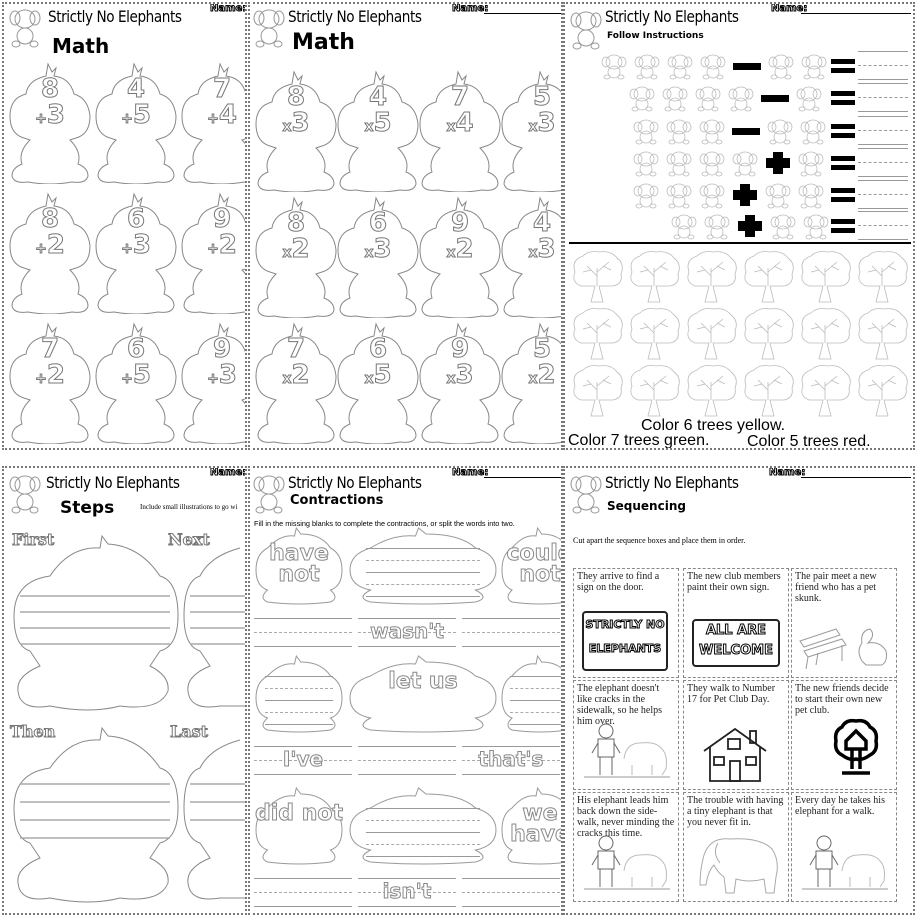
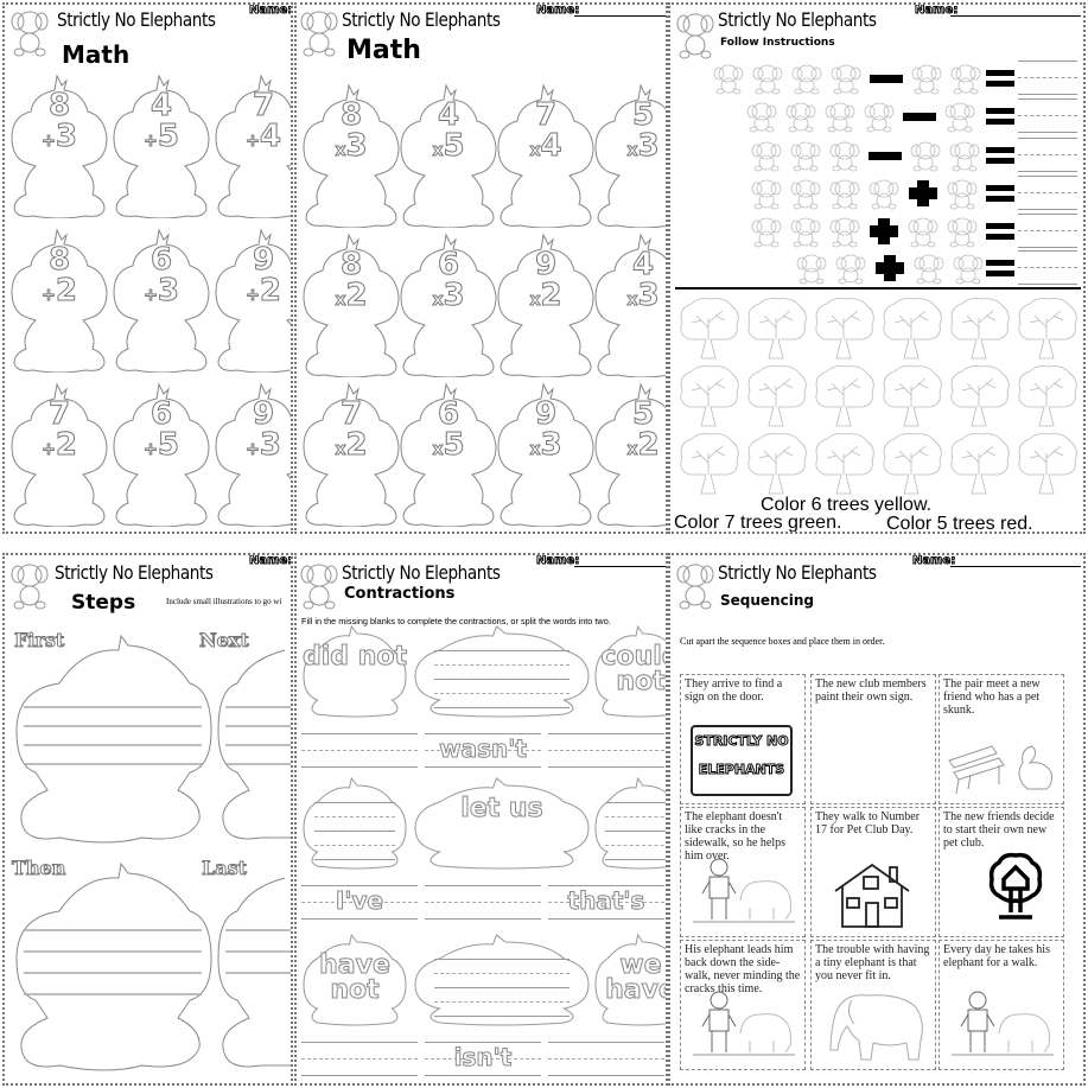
  Strictly No Elephants
  Name:
  Math
  8
  +3
  4
  +5
  7
  +4
  8
  +2
  6
  +3
  9
  +2
  7
  +2
  6
  +5
  9
  +3
  Strictly No Elephants
  Name:
  Math
  8
  x3
  4
  x5
  7
  x4
  5
  x3
  8
  x2
  6
  x3
  9
  x2
  4
  x3
  7
  x2
  6
  x5
  9
  x3
  5
  x2
  Strictly No Elephants
  Name:
  Follow Instructions
  Color 6 trees yellow.
  Color 7 trees green.
  Color 5 trees red.
  Strictly No Elephants
  Name:
  Steps
  Include small illustrations to go wi
  First
  Next
  Then
  Last
  Strictly No Elephants
  Name:
  Contractions
  Fill in the missing blanks to complete the contractions, or split the words into two.
- have not
+ did not
  coul not
  wasn't
  let us
  I've
  that's
- did not
+ have not
  we hav
  isn't
  Strictly No Elephants
  Name:
  Sequencing
  Cut apart the sequence boxes and place them in order.
  They arrive to find a sign on the door.
  STRICTLY NO
  ELEPHANTS
  The new club members paint their own sign.
- ALL ARE
- WELCOME
  The pair meet a new friend who has a pet skunk.
  The elephant doesn't like cracks in the sidewalk, so he helps him over.
  They walk to Number 17 for Pet Club Day.
  The new friends decide to start their own new pet club.
  His elephant leads him back down the side-walk, never minding the cracks this time.
  The trouble with having a tiny elephant is that you never fit in.
  Every day he takes his elephant for a walk.
